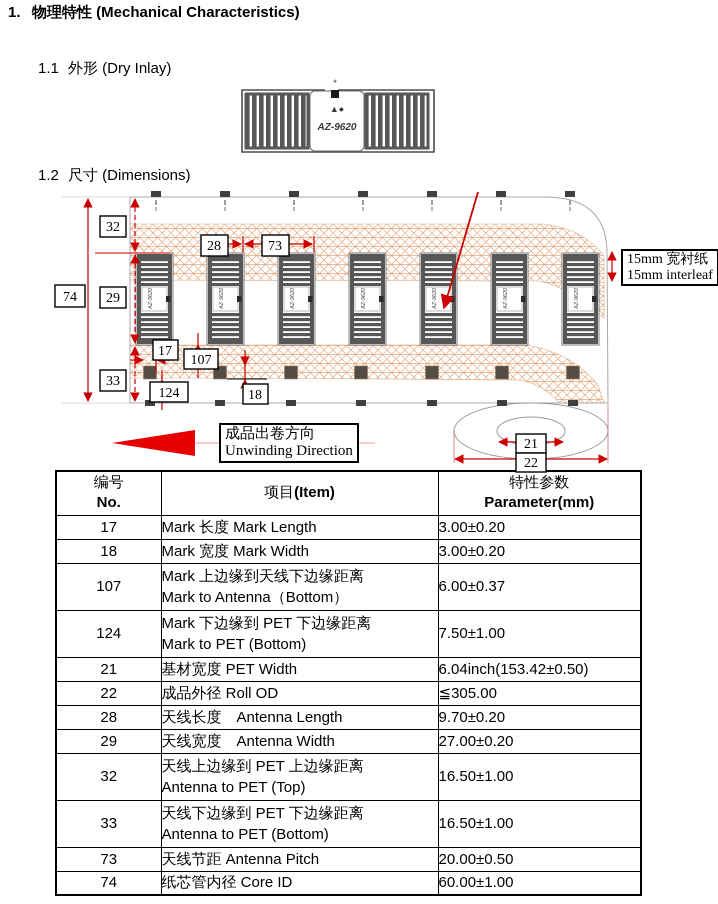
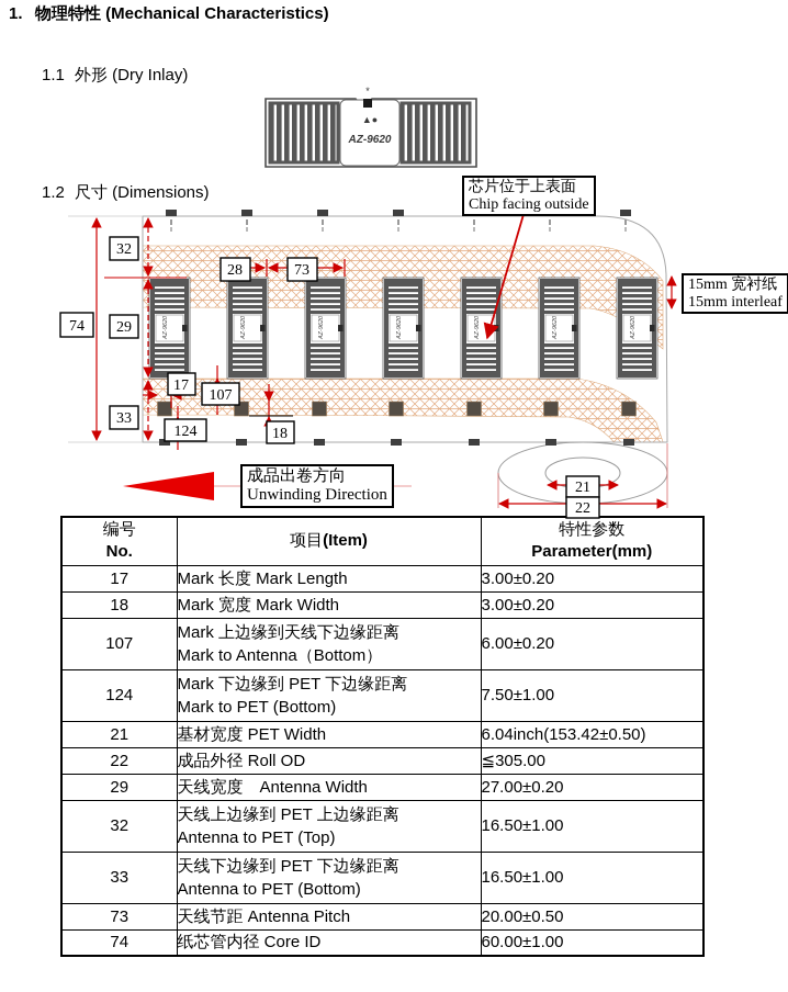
  1. 物理特性 (Mechanical Characteristics)
  1.1 外形 (Dry Inlay)
  1.2 尺寸 (Dimensions)
  *
  ▲●
  AZ-9620
+ 芯片位于上表面
+ Chip facing outside
  15mm 宽衬纸
  15mm interleaf
  成品出卷方向
  Unwinding Direction
  74
  32
  29
  33
  28
  73
  17
  107
  124
  18
  21
  22
  编号 No.	项目(Item)	特性参数 Parameter(mm)
  17	Mark 长度 Mark Length	3.00±0.20
  18	Mark 宽度 Mark Width	3.00±0.20
- 107	Mark 上边缘到天线下边缘距离Mark to Antenna（Bottom）	6.00±0.37
+ 107	Mark 上边缘到天线下边缘距离Mark to Antenna（Bottom）	6.00±0.20
  124	Mark 下边缘到 PET 下边缘距离Mark to PET (Bottom)	7.50±1.00
  21	基材宽度 PET Width	6.04inch(153.42±0.50)
  22	成品外径 Roll OD	≦305.00
- 28	天线长度 Antenna Length	9.70±0.20
  29	天线宽度 Antenna Width	27.00±0.20
  32	天线上边缘到 PET 上边缘距离Antenna to PET (Top)	16.50±1.00
  33	天线下边缘到 PET 下边缘距离Antenna to PET (Bottom)	16.50±1.00
  73	天线节距 Antenna Pitch	20.00±0.50
  74	纸芯管内径 Core ID	60.00±1.00
